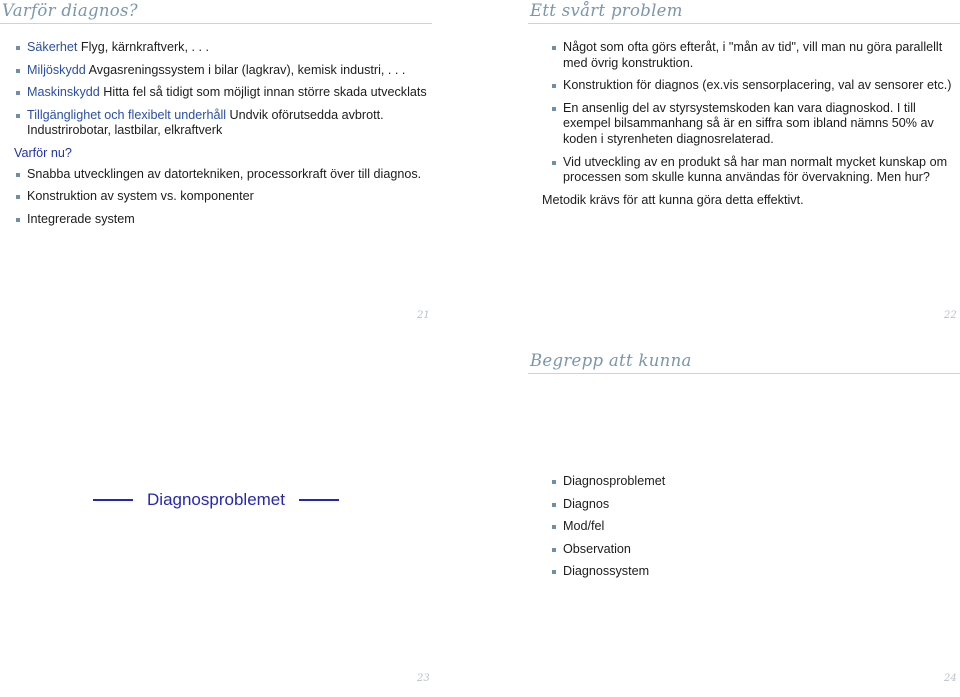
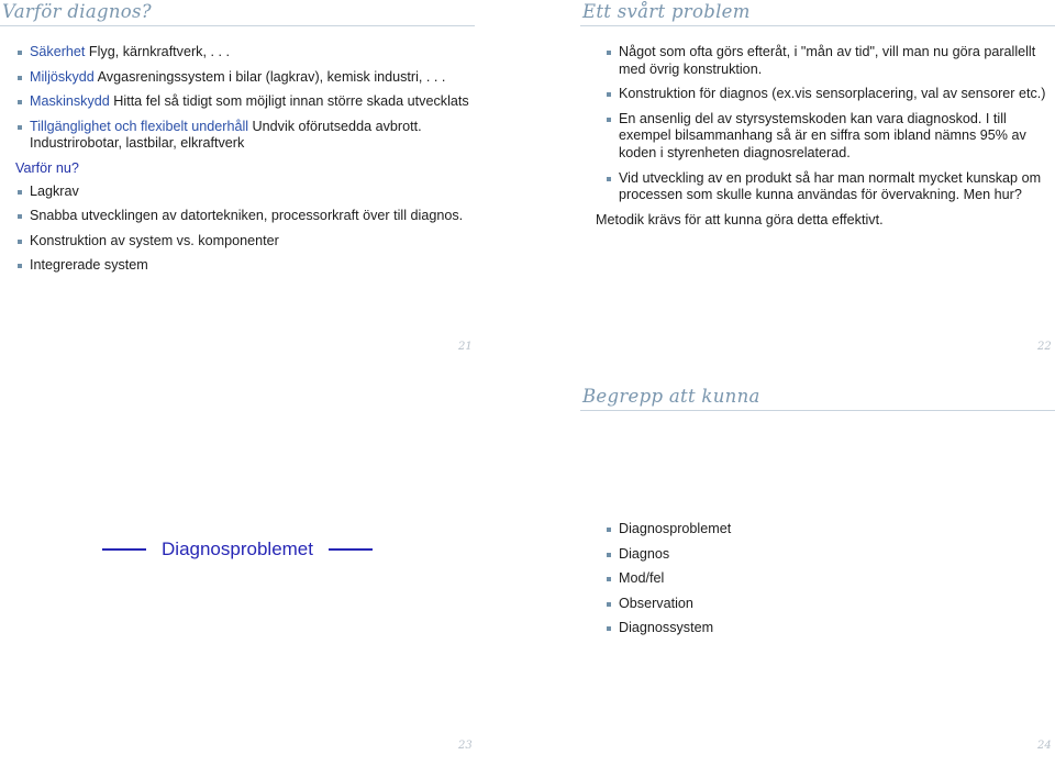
  Varför diagnos?
  Säkerhet Flyg, kärnkraftverk, . . .
  Miljöskydd Avgasreningssystem i bilar (lagkrav), kemisk industri, . . .
  Maskinskydd Hitta fel så tidigt som möjligt innan större skada utvecklats
  Tillgänglighet och flexibelt underhåll Undvik oförutsedda avbrott. Industrirobotar, lastbilar, elkraftverk
  Varför nu?
+ Lagkrav
  Snabba utvecklingen av datortekniken, processorkraft över till diagnos.
  Konstruktion av system vs. komponenter
  Integrerade system
  21
  Ett svårt problem
  Något som ofta görs efteråt, i "mån av tid", vill man nu göra parallellt med övrig konstruktion.
  Konstruktion för diagnos (ex.vis sensorplacering, val av sensorer etc.)
- En ansenlig del av styrsystemskoden kan vara diagnoskod. I till exempel bilsammanhang så är en siffra som ibland nämns 50% av koden i styrenheten diagnosrelaterad.
+ En ansenlig del av styrsystemskoden kan vara diagnoskod. I till exempel bilsammanhang så är en siffra som ibland nämns 95% av koden i styrenheten diagnosrelaterad.
  Vid utveckling av en produkt så har man normalt mycket kunskap om processen som skulle kunna användas för övervakning. Men hur?
  Metodik krävs för att kunna göra detta effektivt.
  22
  Diagnosproblemet
  23
  Begrepp att kunna
  Diagnosproblemet
  Diagnos
  Mod/fel
  Observation
  Diagnossystem
  24
